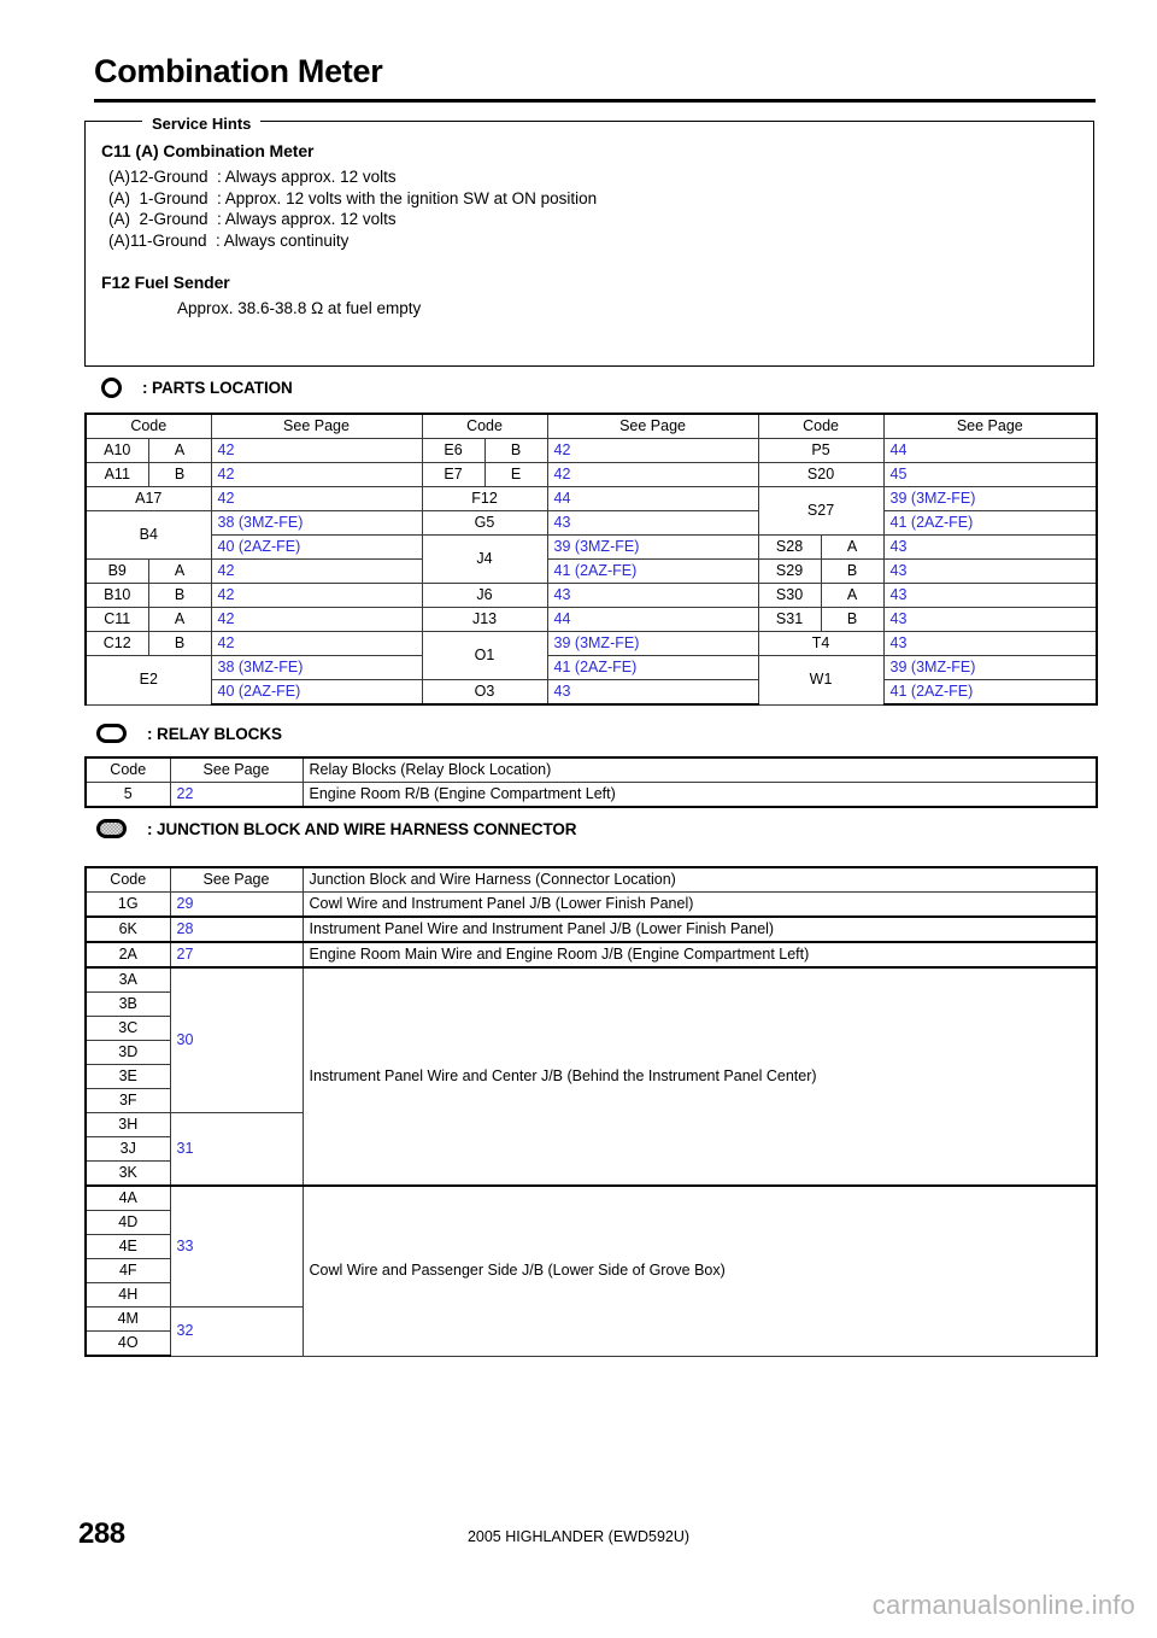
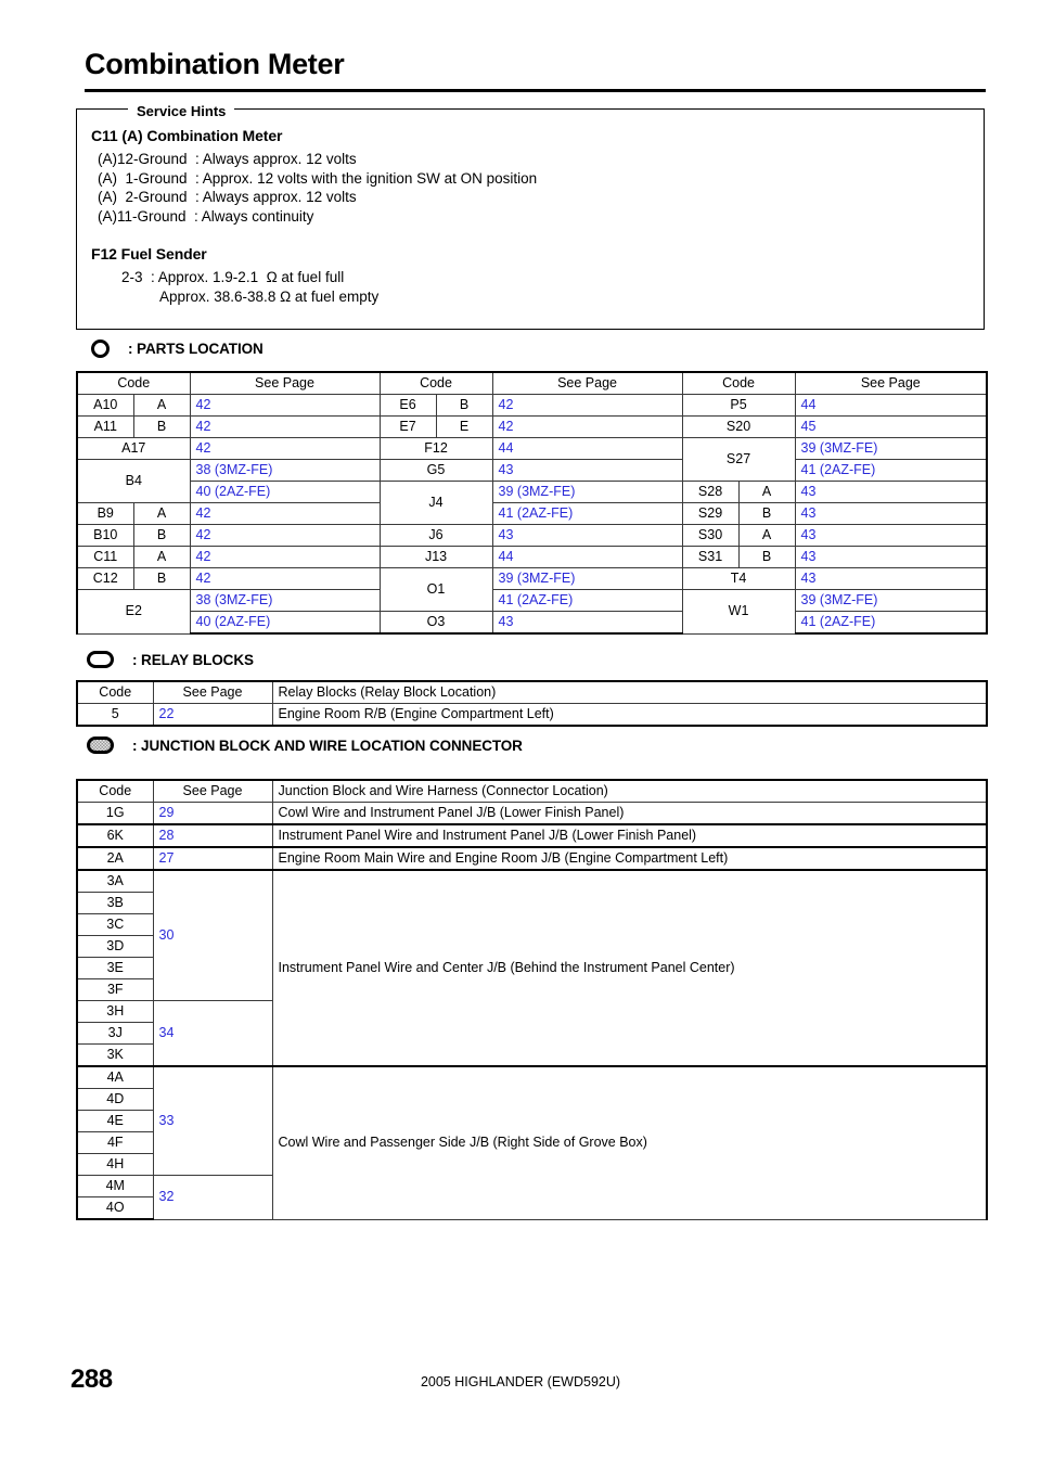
  Combination Meter
  Service Hints
  C11 (A) Combination Meter
  (A)12-Ground : Always approx. 12 volts
  (A) 1-Ground : Approx. 12 volts with the ignition SW at ON position
  (A) 2-Ground : Always approx. 12 volts
  (A)11-Ground : Always continuity
  F12 Fuel Sender
+ 2-3 : Approx. 1.9-2.1 Ω at fuel full
  Approx. 38.6-38.8 Ω at fuel empty
  : PARTS LOCATION
  Code	See Page	Code	See Page	Code	See Page
  A10	A	42	E6	B	42	P5	44
  A11	B	42	E7	E	42	S20	45
  A17	42	F12	44	S27	39 (3MZ-FE)
  B4	38 (3MZ-FE)	G5	43	41 (2AZ-FE)
  40 (2AZ-FE)	J4	39 (3MZ-FE)	S28	A	43
  B9	A	42	41 (2AZ-FE)	S29	B	43
  B10	B	42	J6	43	S30	A	43
  C11	A	42	J13	44	S31	B	43
  C12	B	42	O1	39 (3MZ-FE)	T4	43
  E2	38 (3MZ-FE)	41 (2AZ-FE)	W1	39 (3MZ-FE)
  40 (2AZ-FE)	O3	43	41 (2AZ-FE)
  : RELAY BLOCKS
  Code	See Page	Relay Blocks (Relay Block Location)
  5	22	Engine Room R/B (Engine Compartment Left)
- : JUNCTION BLOCK AND WIRE HARNESS CONNECTOR
+ : JUNCTION BLOCK AND WIRE LOCATION CONNECTOR
  Code	See Page	Junction Block and Wire Harness (Connector Location)
  1G	29	Cowl Wire and Instrument Panel J/B (Lower Finish Panel)
  6K	28	Instrument Panel Wire and Instrument Panel J/B (Lower Finish Panel)
  2A	27	Engine Room Main Wire and Engine Room J/B (Engine Compartment Left)
  3A	30	Instrument Panel Wire and Center J/B (Behind the Instrument Panel Center)
  3B
  3C
  3D
  3E
  3F
- 3H	31
+ 3H	34
  3J
  3K
- 4A	33	Cowl Wire and Passenger Side J/B (Lower Side of Grove Box)
+ 4A	33	Cowl Wire and Passenger Side J/B (Right Side of Grove Box)
  4D
  4E
  4F
  4H
  4M	32
  4O
  288
  2005 HIGHLANDER (EWD592U)
- carmanualsonline.info
